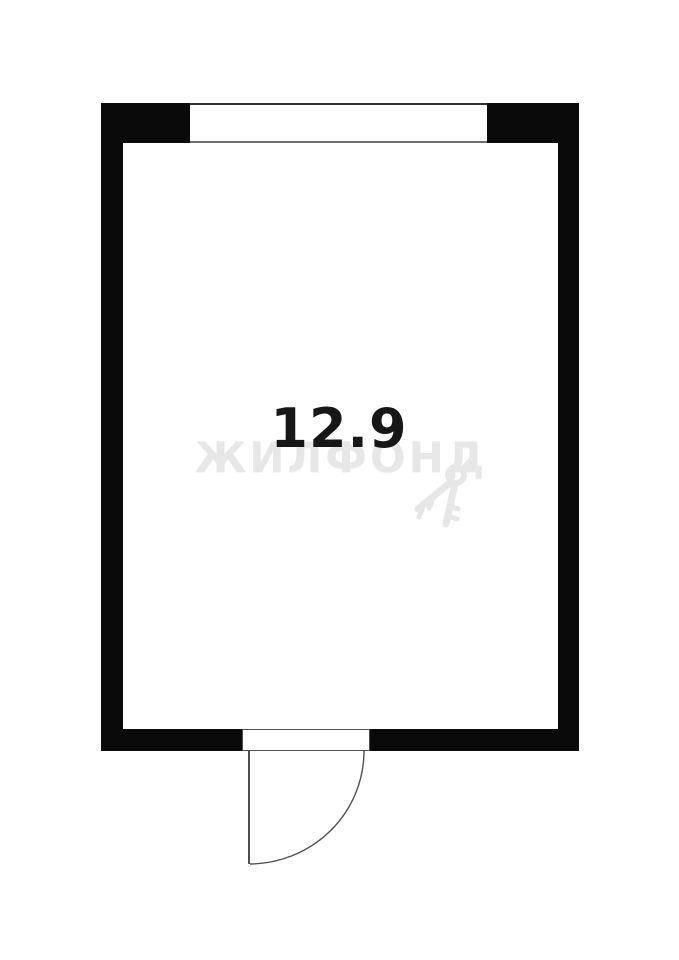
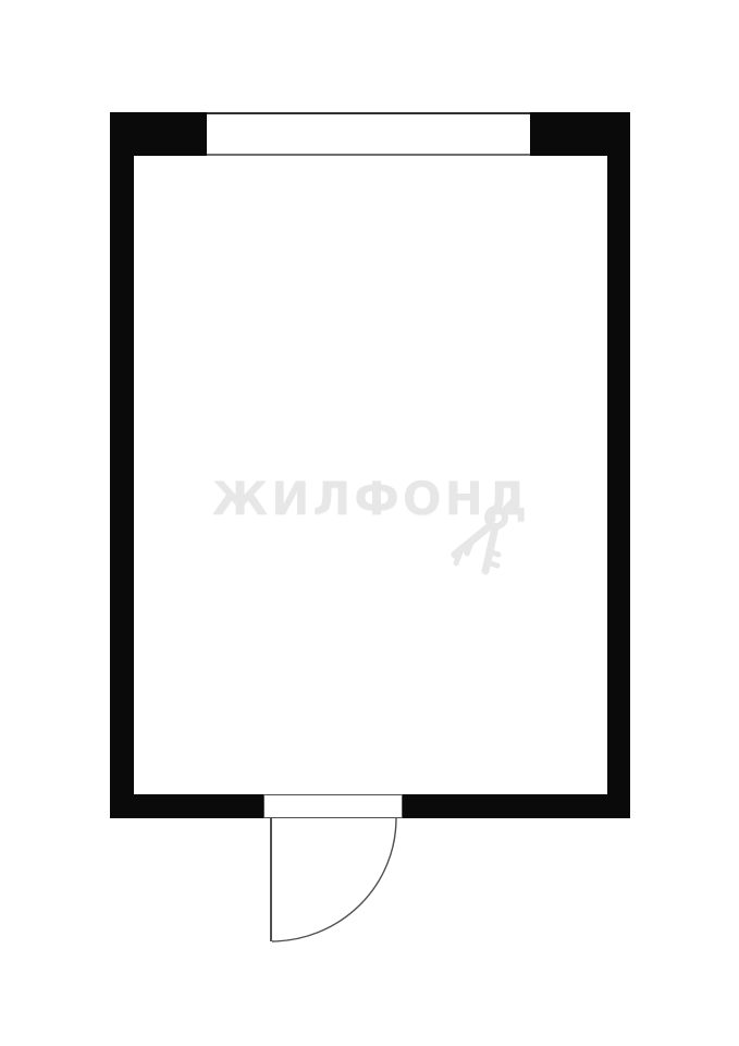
  ЖИЛФОНД
- 12.9
